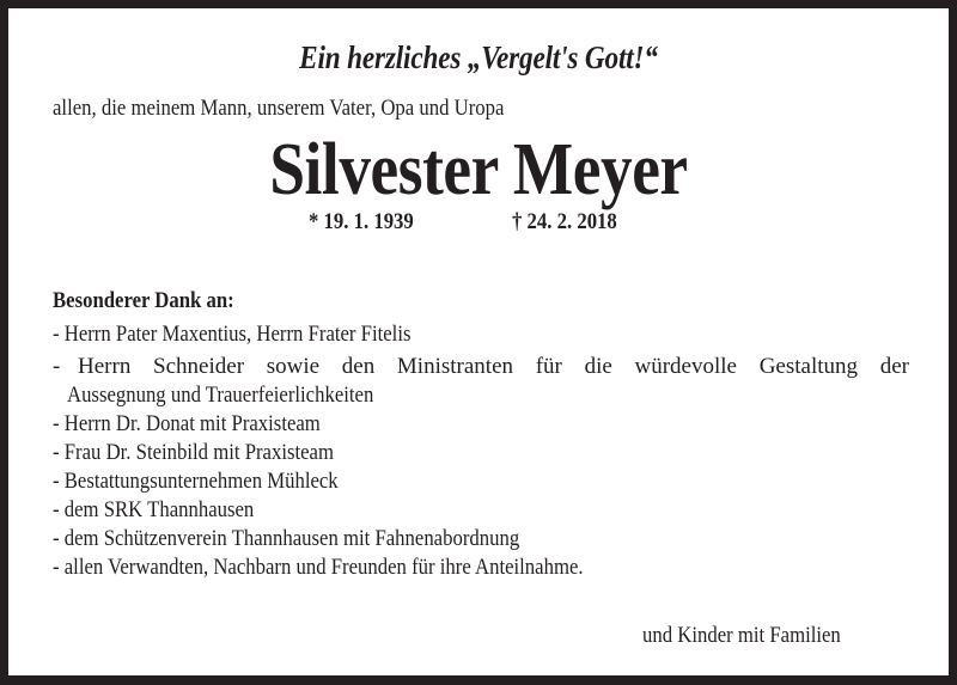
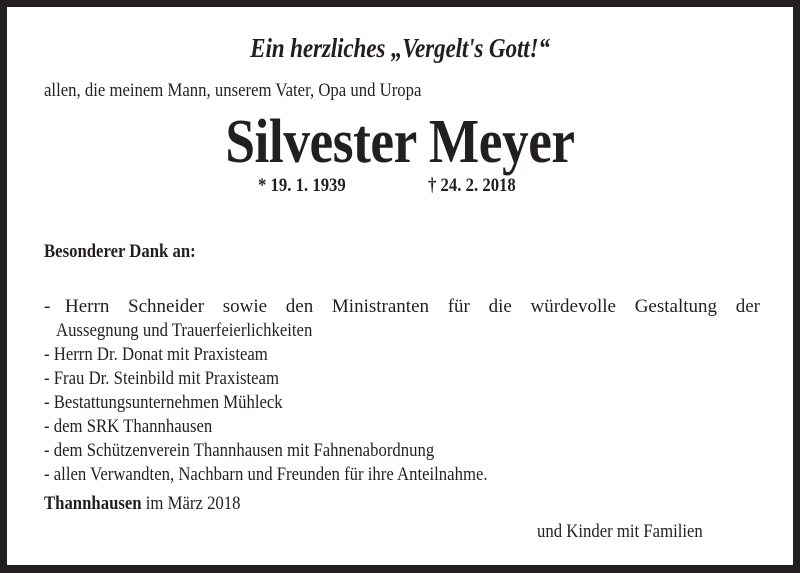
  Ein herzliches „Vergelt's Gott!“
  allen, die meinem Mann, unserem Vater, Opa und Uropa
  Silvester Meyer
  * 19. 1. 1939
  † 24. 2. 2018
  Besonderer Dank an:
- - Herrn Pater Maxentius, Herrn Frater Fitelis
  -
  Herrn
  Schneider
  sowie
  den
  Ministranten
  für
  die
  würdevolle
  Gestaltung
  der
  Aussegnung und Trauerfeierlichkeiten
  - Herrn Dr. Donat mit Praxisteam
  - Frau Dr. Steinbild mit Praxisteam
  - Bestattungsunternehmen Mühleck
  - dem SRK Thannhausen
  - dem Schützenverein Thannhausen mit Fahnenabordnung
  - allen Verwandten, Nachbarn und Freunden für ihre Anteilnahme.
+ Thannhausen im März 2018
  und Kinder mit Familien
